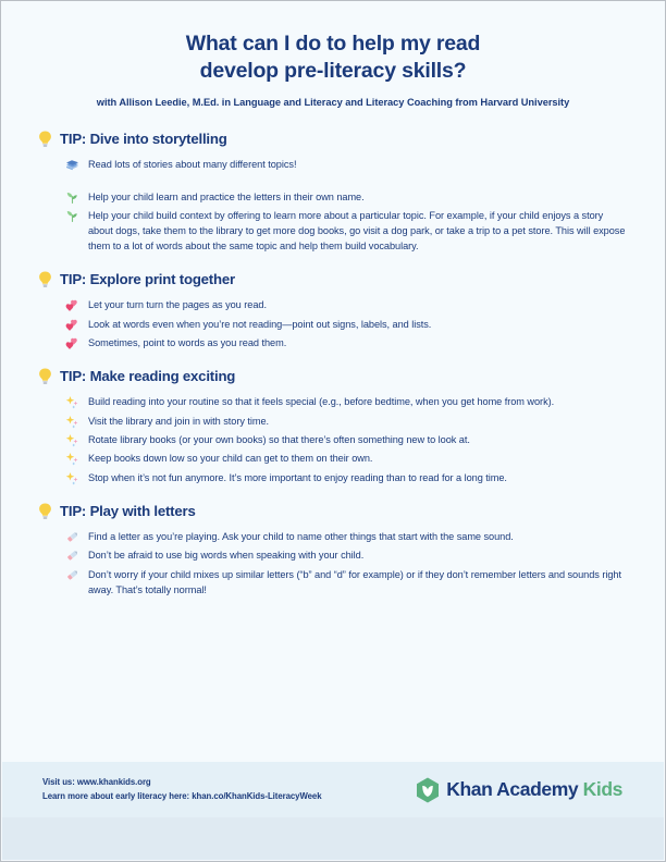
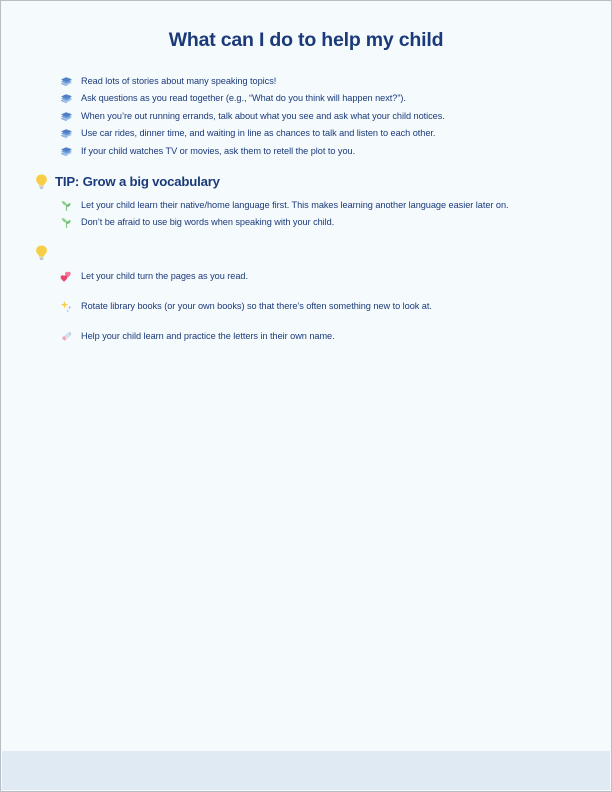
- What can I do to help my read
+ What can I do to help my child
- develop pre-literacy skills?
- with Allison Leedie, M.Ed. in Language and Literacy and Literacy Coaching from Harvard University
- TIP: Dive into storytelling
- Read lots of stories about many different topics!
+ Read lots of stories about many speaking topics!
+ Ask questions as you read together (e.g., “What do you think will happen next?”).
+ When you’re out running errands, talk about what you see and ask what your child notices.
+ Use car rides, dinner time, and waiting in line as chances to talk and listen to each other.
+ If your child watches TV or movies, ask them to retell the plot to you.
+ TIP: Grow a big vocabulary
+ Let your child learn their native/home language first. This makes learning another language easier later on.
- Help your child learn and practice the letters in their own name.
+ Don’t be afraid to use big words when speaking with your child.
- Help your child build context by offering to learn more about a particular topic. For example, if your child enjoys a story about dogs, take them to the library to get more dog books, go visit a dog park, or take a trip to a pet store. This will expose them to a lot of words about the same topic and help them build vocabulary.
- TIP: Explore print together
- Let your turn turn the pages as you read.
+ Let your child turn the pages as you read.
- Look at words even when you’re not reading—point out signs, labels, and lists.
- Sometimes, point to words as you read them.
- TIP: Make reading exciting
- Build reading into your routine so that it feels special (e.g., before bedtime, when you get home from work).
- Visit the library and join in with story time.
  Rotate library books (or your own books) so that there’s often something new to look at.
- Keep books down low so your child can get to them on their own.
- Stop when it’s not fun anymore. It’s more important to enjoy reading than to read for a long time.
- TIP: Play with letters
- Find a letter as you’re playing. Ask your child to name other things that start with the same sound.
- Don’t be afraid to use big words when speaking with your child.
+ Help your child learn and practice the letters in their own name.
- Don’t worry if your child mixes up similar letters (“b” and “d” for example) or if they don’t remember letters and sounds right away. That’s totally normal!
- Visit us: www.khankids.org
- Learn more about early literacy here: khan.co/KhanKids-LiteracyWeek
- Khan Academy Kids
